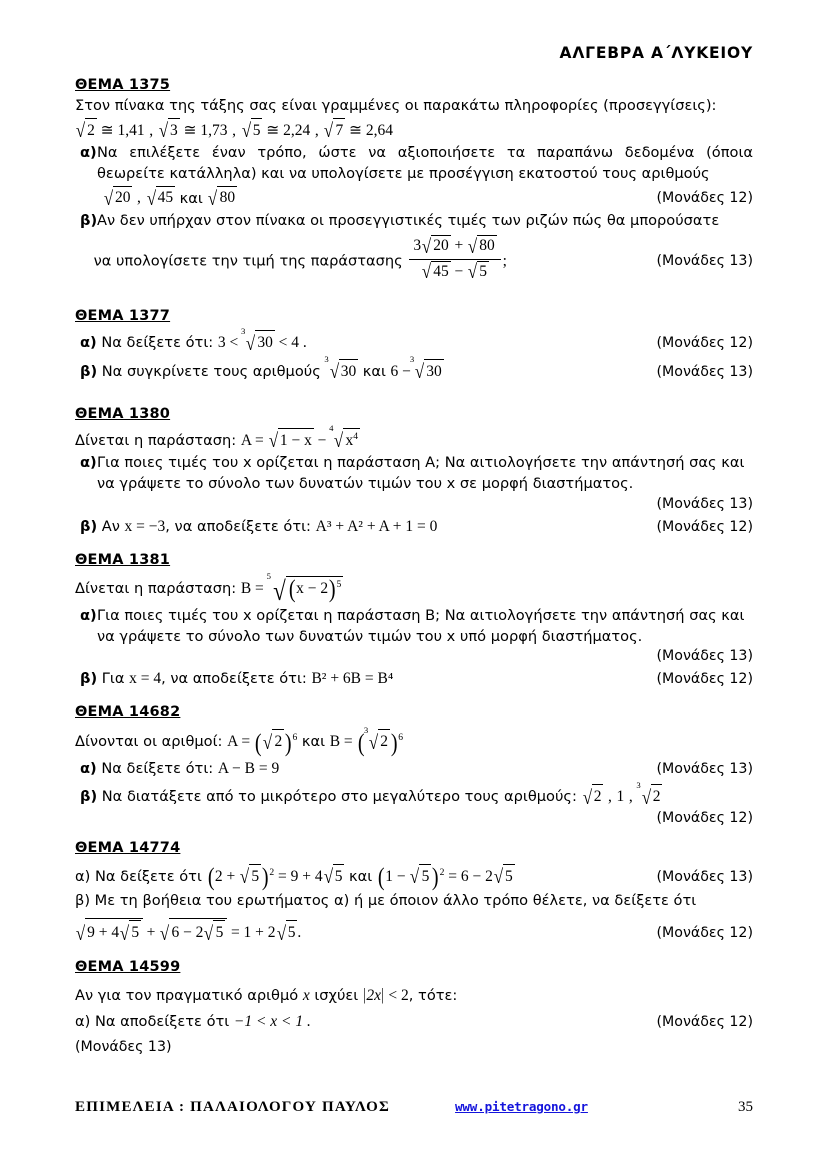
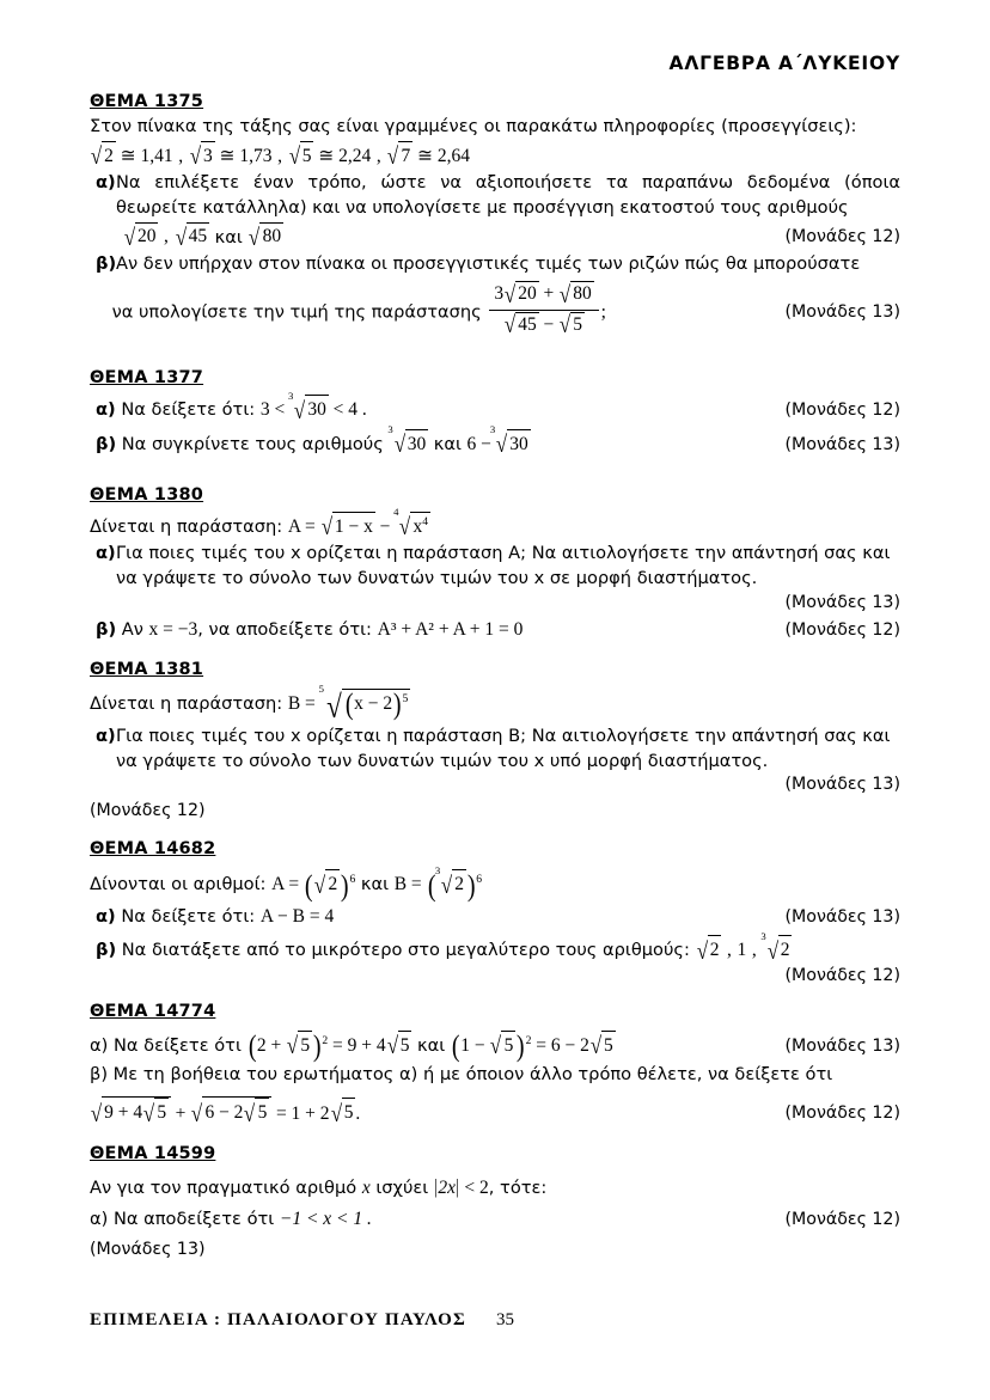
  ΑΛΓΕΒΡΑ Α΄ΛΥΚΕΙΟΥ
  ΘΕΜΑ 1375
  Στον πίνακα της τάξης σας είναι γραμμένες οι παρακάτω πληροφορίες (προσεγγίσεις):
  √ 2 ≅ 1,41 , √ 3 ≅ 1,73 , √ 5 ≅ 2,24 , √7 ≅ 2,64
  α)
  Να επιλέξετε έναν τρόπο, ώστε να αξιοποιήσετε τα παραπάνω δεδομένα (όποια θεωρείτε κατάλληλα) και να υπολογίσετε με προσέγγιση εκατοστού τους αριθμούς
  √ 20 , √ 45 και √80
  (Μονάδες 12)
  β)
  Αν δεν υπήρχαν στον πίνακα οι προσεγγιστικές τιμές των ριζών πώς θα μπορούσατε
  να υπολογίσετε την τιμή της παράστασης
  3√ 20 + √ 80
  √ 45 − √ 5
  ;
  (Μονάδες 13)
  ΘΕΜΑ 1377
  α) Να δείξετε ότι: 3 <
  3
  √ 30 < 4 .
  (Μονάδες 12)
  β) Να συγκρίνετε τους αριθμούς
  3
  √30 και 6 −
  3
  √ 30
  (Μονάδες 13)
  ΘΕΜΑ 1380
  Δίνεται η παράσταση: A = √1 − x −
  4
  √ x4
  α)
  Για ποιες τιμές του x ορίζεται η παράσταση A; Να αιτιολογήσετε την απάντησή σας και να γράψετε το σύνολο των δυνατών τιμών του x σε μορφή διαστήματος.
  (Μονάδες 13)
  β) Αν x = −3, να αποδείξετε ότι: A³ + A² + A + 1 = 0
  (Μονάδες 12)
  ΘΕΜΑ 1381
  Δίνεται η παράσταση: B =
  5
  √(x − 2)5
  α)
  Για ποιες τιμές του x ορίζεται η παράσταση B; Να αιτιολογήσετε την απάντησή σας και να γράψετε το σύνολο των δυνατών τιμών του x υπό μορφή διαστήματος.
  (Μονάδες 13)
- β) Για x = 4, να αποδείξετε ότι: B² + 6B = B⁴
  (Μονάδες 12)
  ΘΕΜΑ 14682
  Δίνονται οι αριθμοί: A = (√ 2 )6 και B = (
  3
  √ 2 )6
- α) Να δείξετε ότι: A − B = 9
+ α) Να δείξετε ότι: A − B = 4
  (Μονάδες 13)
  β) Να διατάξετε από το μικρότερο στο μεγαλύτερο τους αριθμούς: √ 2 , 1 ,
  3
  √ 2
  (Μονάδες 12)
  ΘΕΜΑ 14774
  α) Να δείξετε ότι (2 + √ 5 )2 = 9 + 4√ 5 και (1 − √ 5 )2 = 6 − 2√ 5
  (Μονάδες 13)
  β) Με τη βοήθεια του ερωτήματος α) ή με όποιον άλλο τρόπο θέλετε, να δείξετε ότι
  √ 9 + 4√ 5 + √6 − 2√ 5 = 1 + 2√ 5.
  (Μονάδες 12)
  ΘΕΜΑ 14599
  Αν για τον πραγματικό αριθμό x ισχύει |2x| < 2, τότε:
  α) Να αποδείξετε ότι −1 < x < 1 .
  (Μονάδες 12)
  (Μονάδες 13)
  ΕΠΙΜΕΛΕΙΑ : ΠΑΛΑΙΟΛΟΓΟΥ ΠΑΥΛΟΣ
- www.pitetragono.gr
  35
